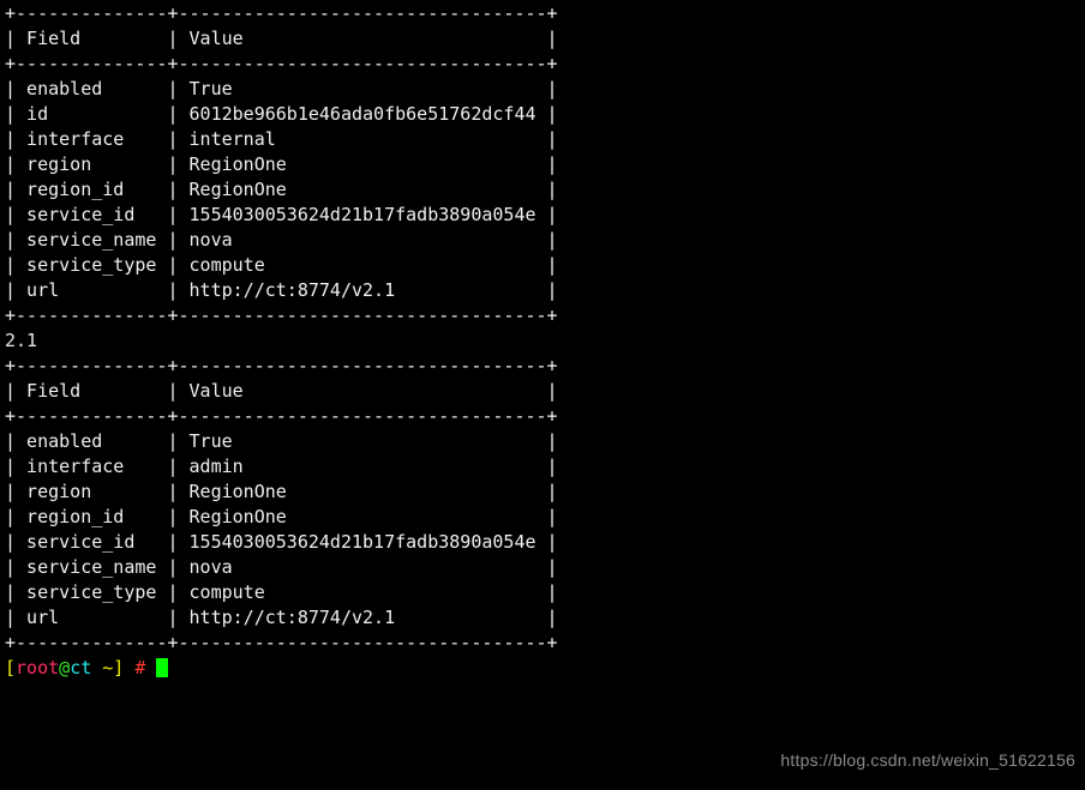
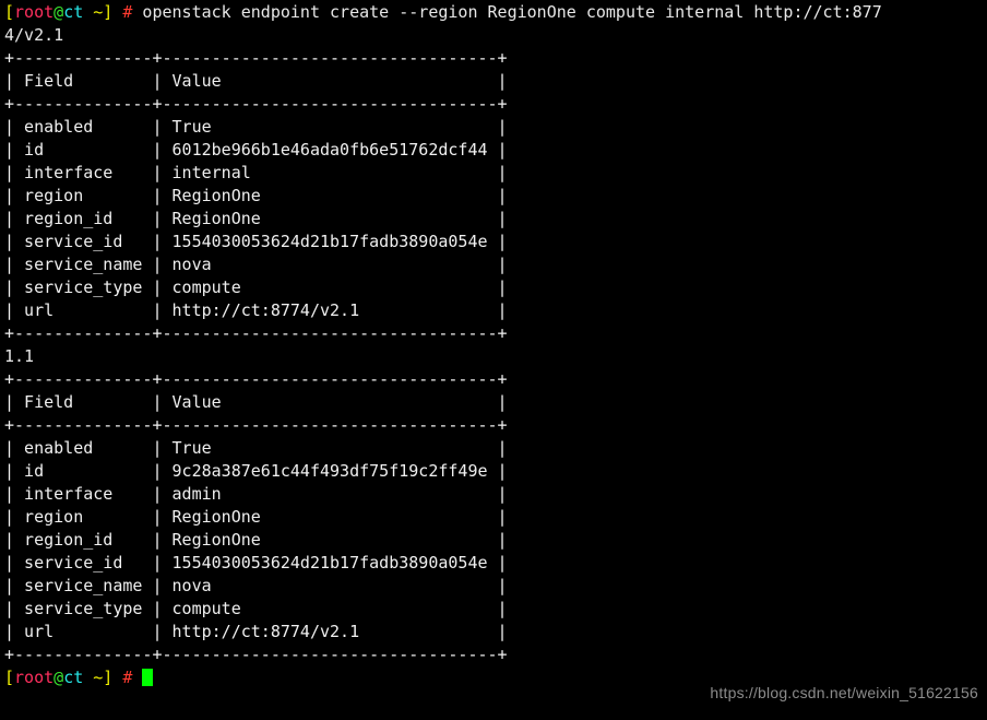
+ [root@ct ~] # openstack endpoint create --region RegionOne compute internal http://ct:877
+ 4/v2.1
  +--------------+----------------------------------+
  | Field | Value |
  +--------------+----------------------------------+
  | enabled | True |
  | id | 6012be966b1e46ada0fb6e51762dcf44 |
  | interface | internal |
  | region | RegionOne |
  | region_id | RegionOne |
  | service_id | 1554030053624d21b17fadb3890a054e |
  | service_name | nova |
  | service_type | compute |
  | url | http://ct:8774/v2.1 |
  +--------------+----------------------------------+
- 2.1
+ 1.1
  +--------------+----------------------------------+
  | Field | Value |
  +--------------+----------------------------------+
  | enabled | True |
+ | id | 9c28a387e61c44f493df75f19c2ff49e |
  | interface | admin |
  | region | RegionOne |
  | region_id | RegionOne |
  | service_id | 1554030053624d21b17fadb3890a054e |
  | service_name | nova |
  | service_type | compute |
  | url | http://ct:8774/v2.1 |
  +--------------+----------------------------------+
  [root@ct ~] #
  https://blog.csdn.net/weixin_51622156
